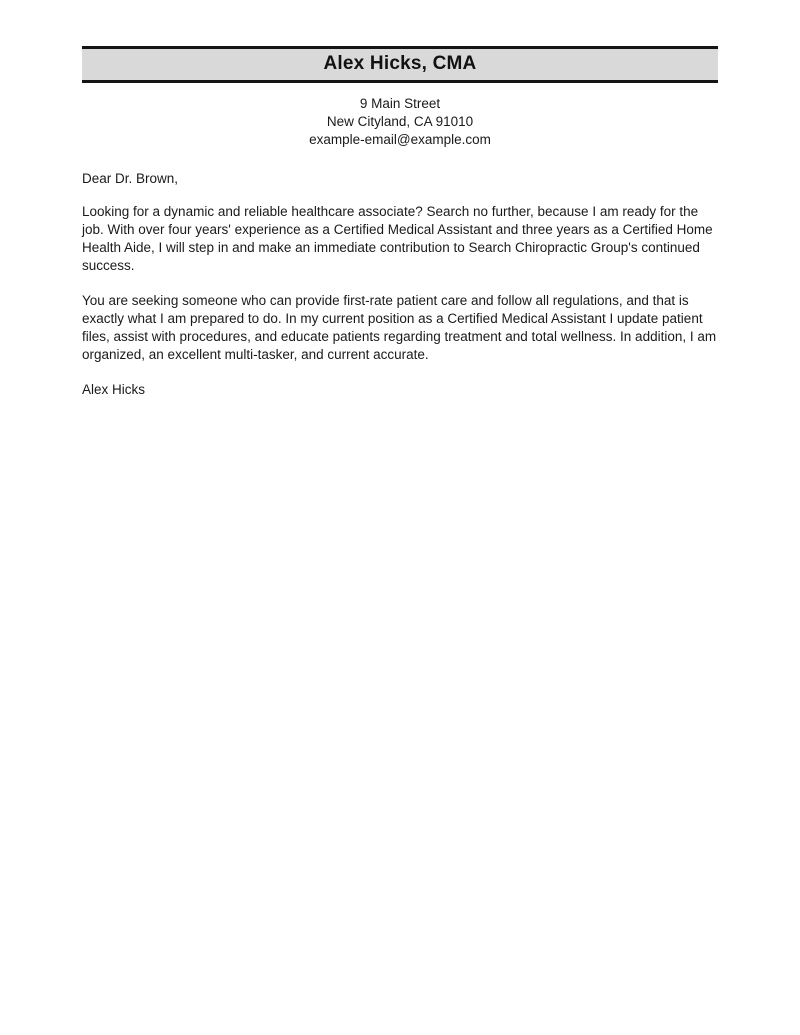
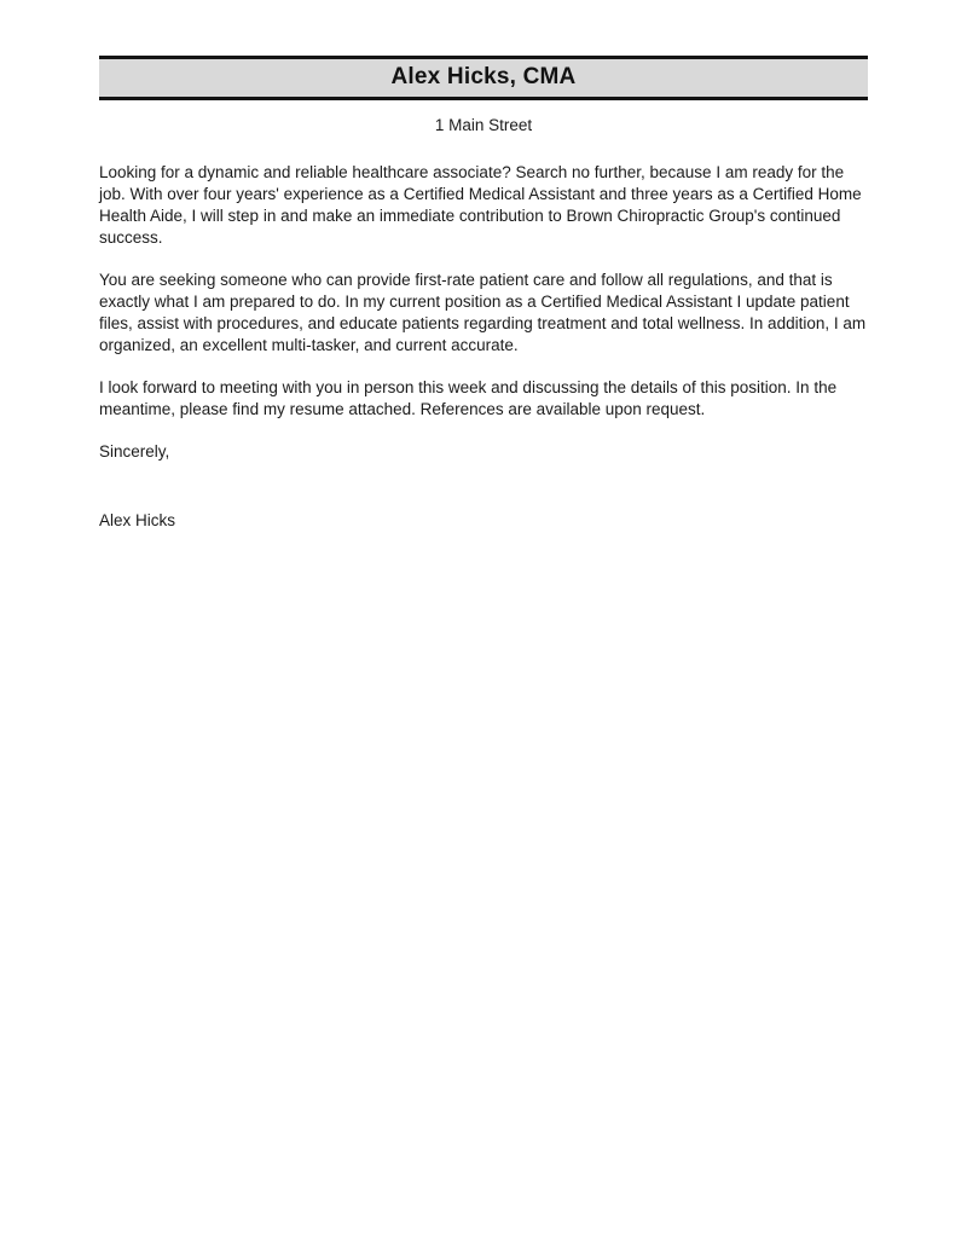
  Alex Hicks, CMA
- 9 Main Street
+ 1 Main Street
- New Cityland, CA 91010
- example-email@example.com
- Dear Dr. Brown,
- Looking for a dynamic and reliable healthcare associate? Search no further, because I am ready for the job. With over four years' experience as a Certified Medical Assistant and three years as a Certified Home Health Aide, I will step in and make an immediate contribution to Search Chiropractic Group's continued success.
+ Looking for a dynamic and reliable healthcare associate? Search no further, because I am ready for the job. With over four years' experience as a Certified Medical Assistant and three years as a Certified Home Health Aide, I will step in and make an immediate contribution to Brown Chiropractic Group's continued success.
  You are seeking someone who can provide first-rate patient care and follow all regulations, and that is exactly what I am prepared to do. In my current position as a Certified Medical Assistant I update patient files, assist with procedures, and educate patients regarding treatment and total wellness. In addition, I am organized, an excellent multi-tasker, and current accurate.
+ I look forward to meeting with you in person this week and discussing the details of this position. In the meantime, please find my resume attached. References are available upon request.
+ Sincerely,
  Alex Hicks
